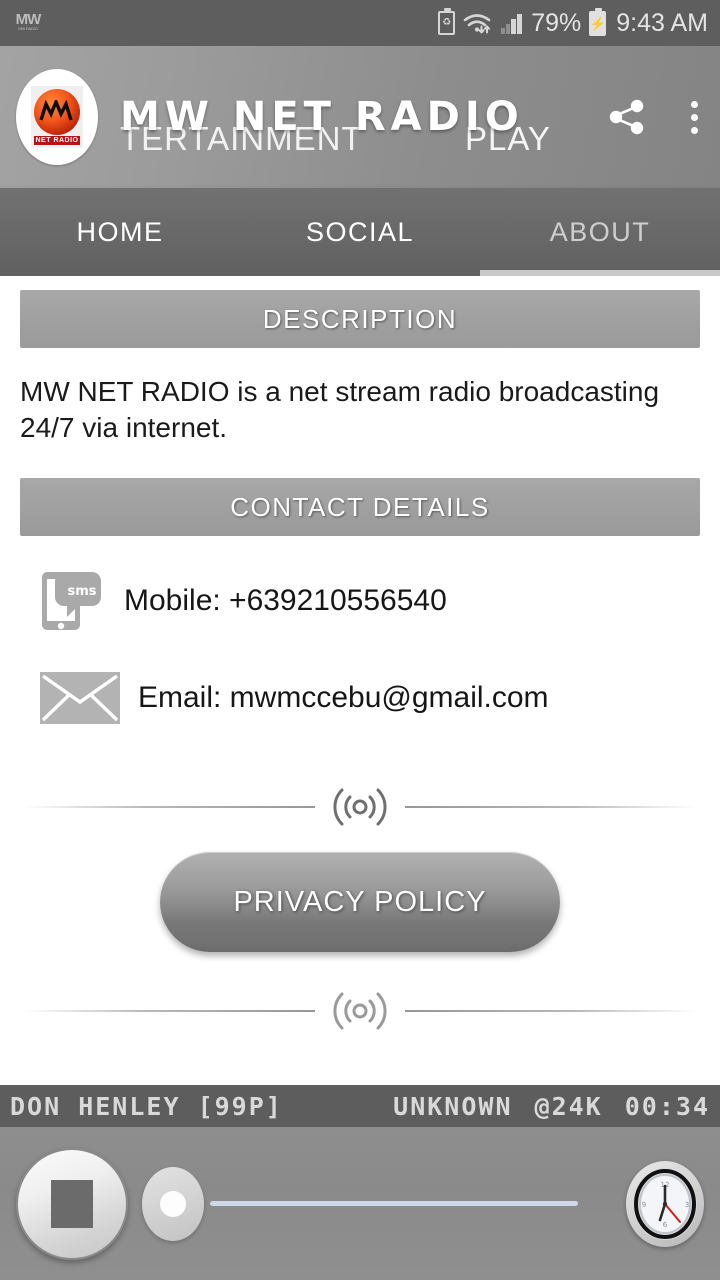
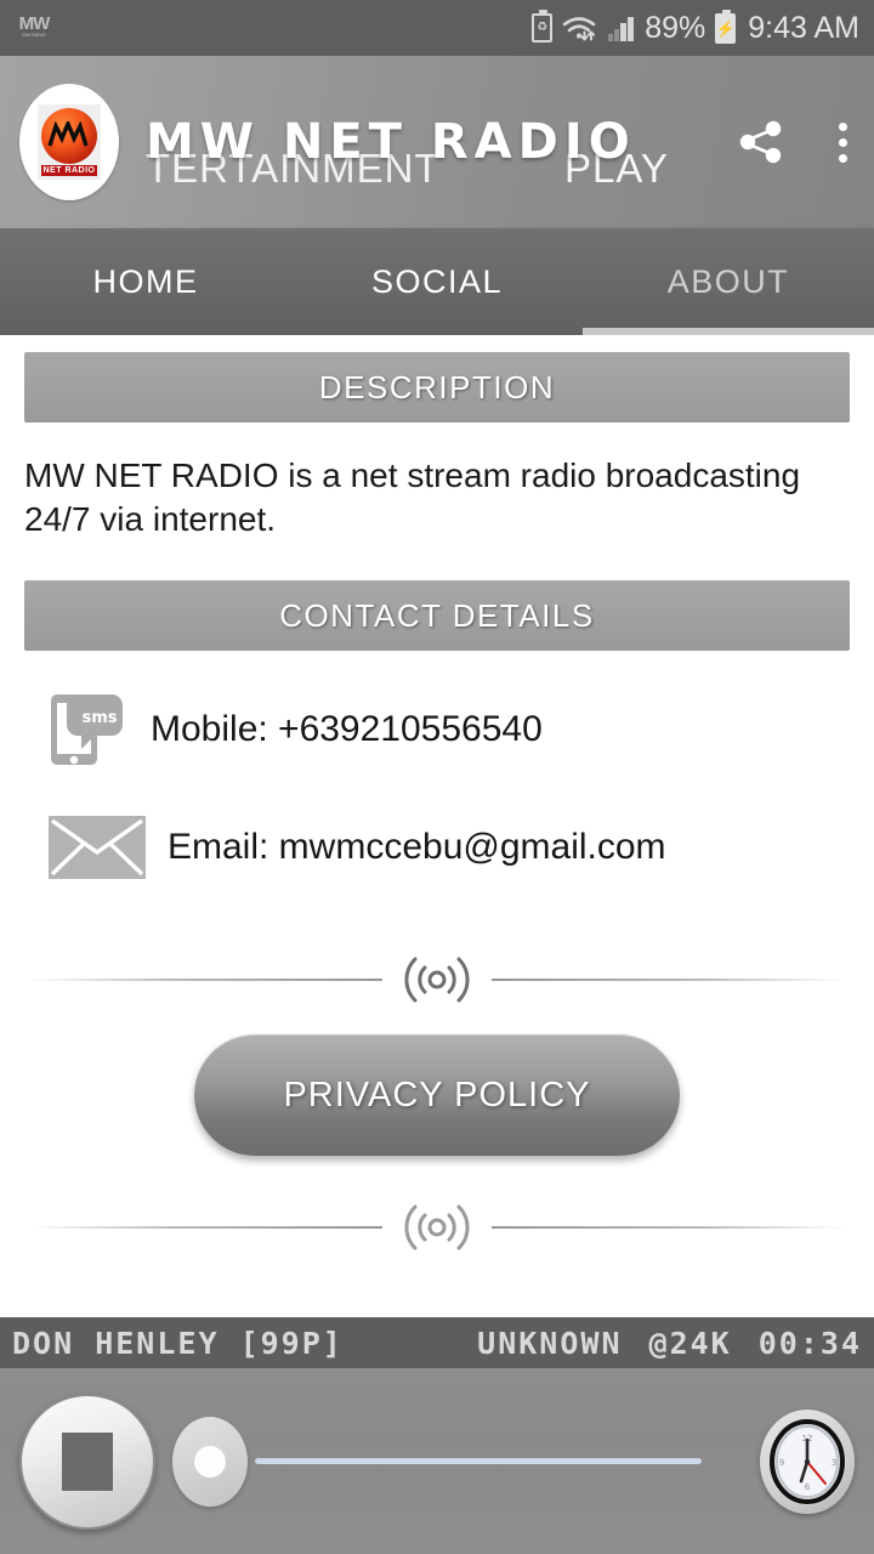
  MW
  ♻
- 79%
+ 89%
  ⚡
  9:43 AM
  TERTAINMENT
  PLAY
  MW NET RADIO
  HOME
  SOCIAL
  ABOUT
  DESCRIPTION
  MW NET RADIO is a net stream radio broadcasting 24/7 via internet.
  CONTACT DETAILS
  sms
  Mobile: +639210556540
  Email: mwmccebu@gmail.com
  PRIVACY POLICY
  DON HENLEY [99P]
  UNKNOWN
  @24K
  00:34
  12
  3
  6
  9
